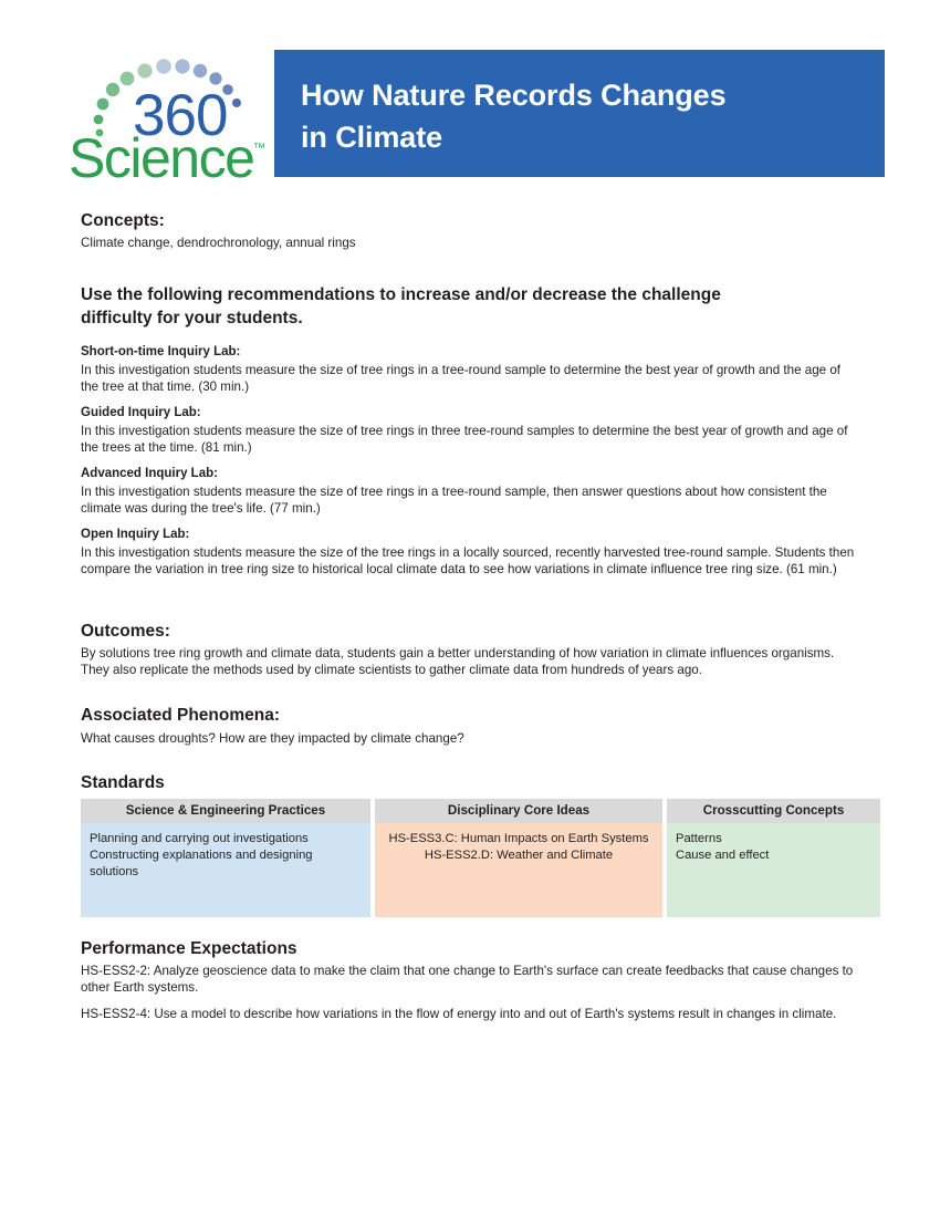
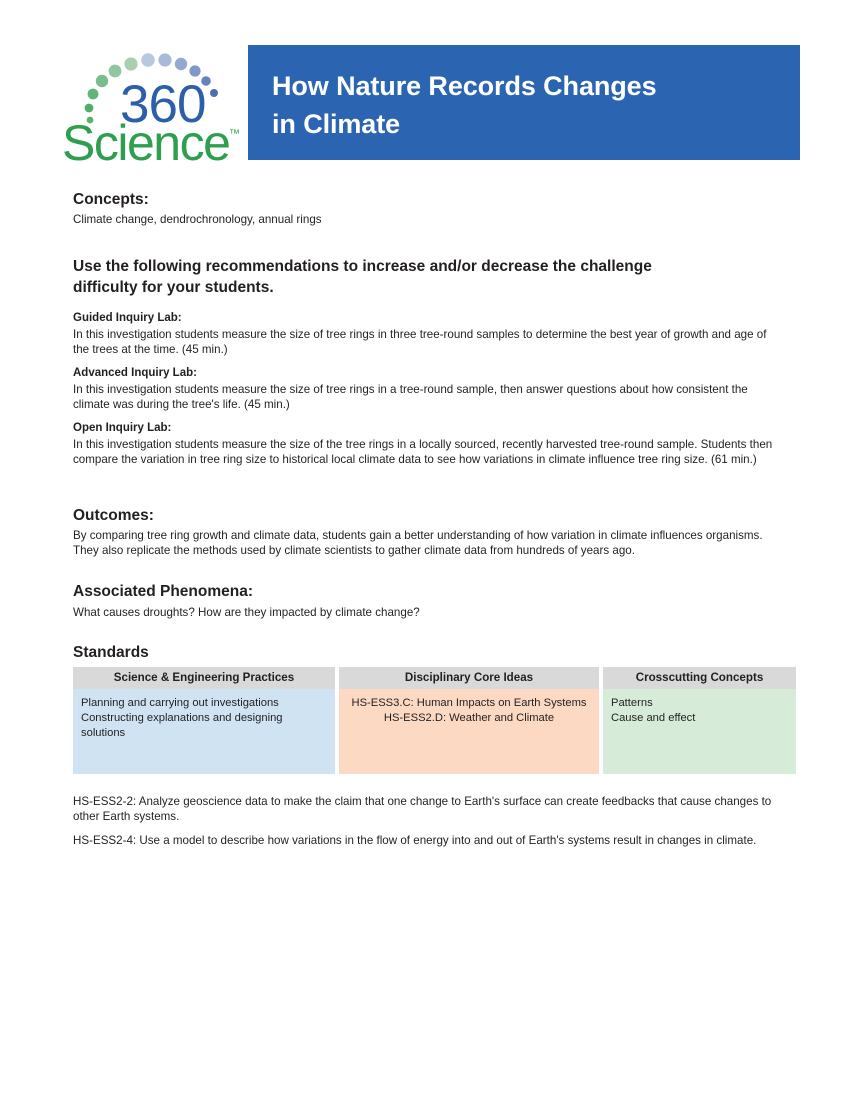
  360
  Science
  ™
  How Nature Records Changes
  in Climate
  Concepts:
  Climate change, dendrochronology, annual rings
  Use the following recommendations to increase and/or decrease the challenge
  difficulty for your students.
- Short-on-time Inquiry Lab:
- In this investigation students measure the size of tree rings in a tree-round sample to determine the best year of growth and the age of the tree at that time. (30 min.)
  Guided Inquiry Lab:
- In this investigation students measure the size of tree rings in three tree-round samples to determine the best year of growth and age of the trees at the time. (81 min.)
+ In this investigation students measure the size of tree rings in three tree-round samples to determine the best year of growth and age of the trees at the time. (45 min.)
  Advanced Inquiry Lab:
- In this investigation students measure the size of tree rings in a tree-round sample, then answer questions about how consistent the climate was during the tree's life. (77 min.)
+ In this investigation students measure the size of tree rings in a tree-round sample, then answer questions about how consistent the climate was during the tree's life. (45 min.)
  Open Inquiry Lab:
  In this investigation students measure the size of the tree rings in a locally sourced, recently harvested tree-round sample. Students then compare the variation in tree ring size to historical local climate data to see how variations in climate influence tree ring size. (61 min.)
  Outcomes:
- By solutions tree ring growth and climate data, students gain a better understanding of how variation in climate influences organisms. They also replicate the methods used by climate scientists to gather climate data from hundreds of years ago.
+ By comparing tree ring growth and climate data, students gain a better understanding of how variation in climate influences organisms. They also replicate the methods used by climate scientists to gather climate data from hundreds of years ago.
  Associated Phenomena:
  What causes droughts? How are they impacted by climate change?
  Standards
  Science & Engineering Practices	Disciplinary Core Ideas	Crosscutting Concepts
  Planning and carrying out investigations Constructing explanations and designing solutions	HS-ESS3.C: Human Impacts on Earth Systems HS-ESS2.D: Weather and Climate	Patterns Cause and effect
- Performance Expectations
  HS-ESS2-2: Analyze geoscience data to make the claim that one change to Earth's surface can create feedbacks that cause changes to other Earth systems.
  HS-ESS2-4: Use a model to describe how variations in the flow of energy into and out of Earth's systems result in changes in climate.
